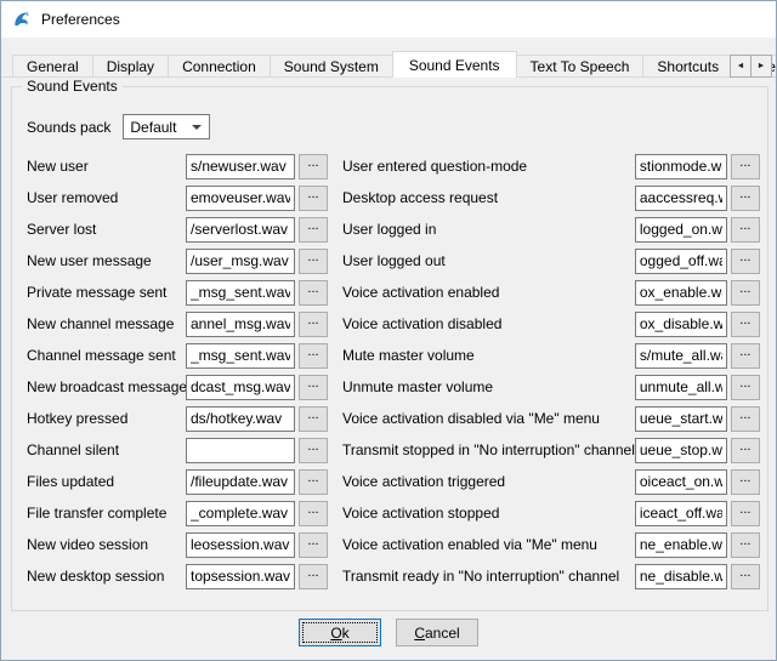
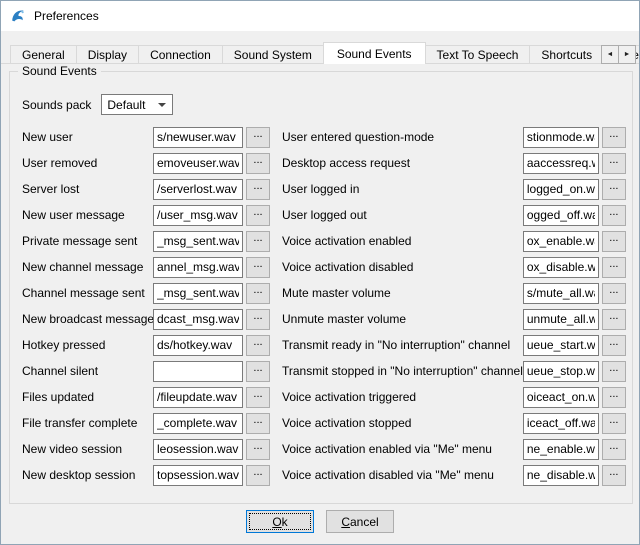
  Preferences
  General
  Display
  Connection
  Sound System
  Sound Events
  Text To Speech
  Shortcuts
  Sound Events
  Sounds pack
  Default
  New user
  s/newuser.wav
  ...
  User removed
  emoveuser.wav
  ...
  Server lost
  /serverlost.wav
  ...
  New user message
  /user_msg.wav
  ...
  Private message sent
  _msg_sent.wav
  ...
  New channel message
  annel_msg.wav
  ...
  Channel message sent
  _msg_sent.wav
  ...
  New broadcast message
  dcast_msg.wav
  ...
  Hotkey pressed
  ds/hotkey.wav
  ...
  Channel silent
  ...
  Files updated
  /fileupdate.wav
  ...
  File transfer complete
  _complete.wav
  ...
  New video session
  leosession.wav
  ...
  New desktop session
  topsession.wav
  ...
  User entered question-mode
  stionmode.w
  ...
  Desktop access request
  aaccessreq.
  ...
  User logged in
  logged_on.w
  ...
  User logged out
  ogged_off.w
  ...
  Voice activation enabled
  ox_enable.w
  ...
  Voice activation disabled
  ox_disable.w
  ...
  Mute master volume
  s/mute_all.w
  ...
  Unmute master volume
  unmute_all.w
  ...
- Voice activation disabled via "Me" menu
+ Transmit ready in "No interruption" channel
  ueue_start.w
  ...
  Transmit stopped in "No interruption" channel
  ueue_stop.w
  ...
  Voice activation triggered
  oiceact_on.w
  ...
  Voice activation stopped
  iceact_off.wa
  ...
  Voice activation enabled via "Me" menu
  ne_enable.w
  ...
- Transmit ready in "No interruption" channel
+ Voice activation disabled via "Me" menu
  ne_disable.w
  ...
  Ok
  Cancel
